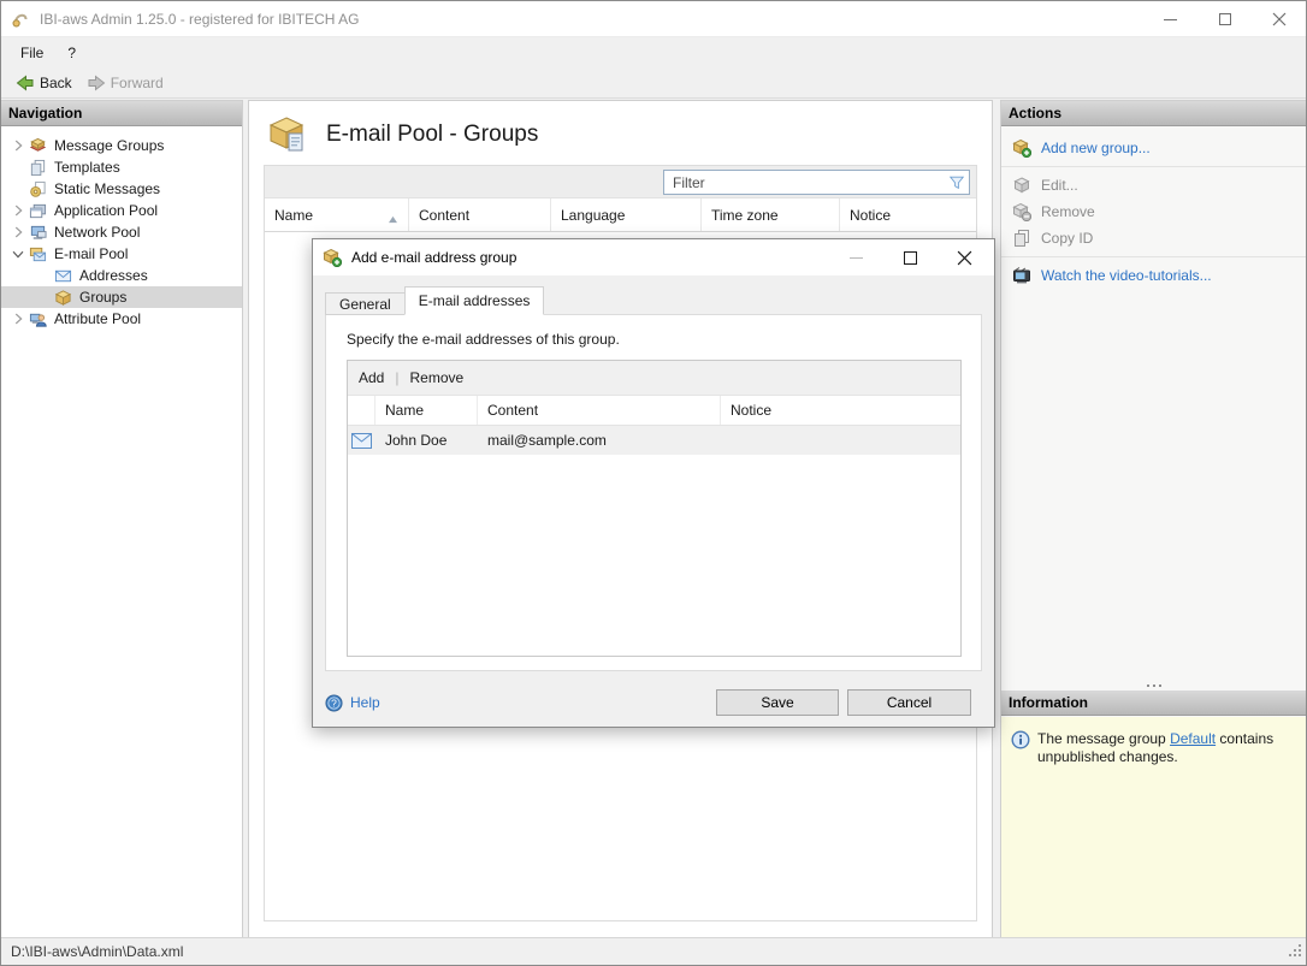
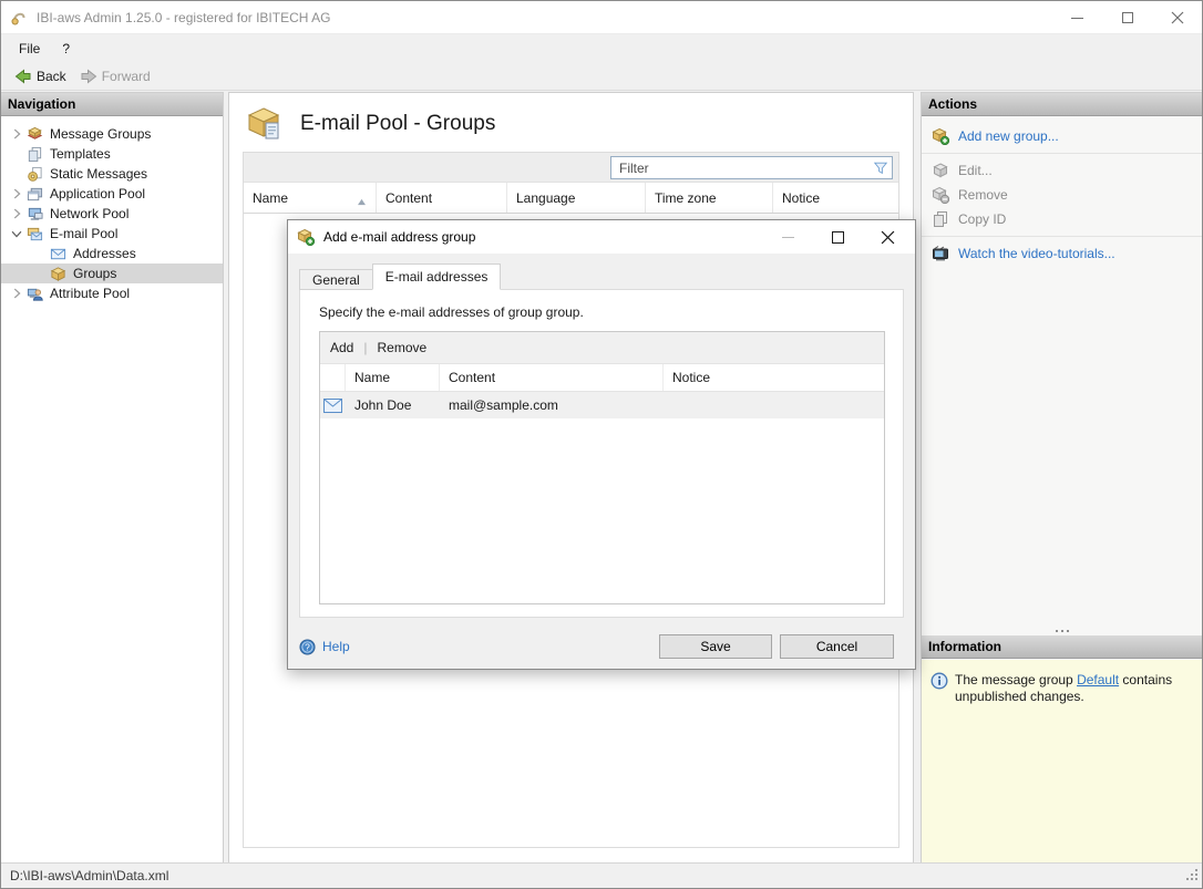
  IBI-aws Admin 1.25.0 - registered for IBITECH AG
  File
  ?
  Back
  Forward
  Navigation
  Message Groups
  Templates
  Static Messages
  Application Pool
  Network Pool
  E-mail Pool
  Addresses
  Groups
  Attribute Pool
  E-mail Pool - Groups
  Filter
  Name
  Content
  Language
  Time zone
  Notice
  Actions
  Add new group...
  Edit...
  Remove
  Copy ID
  Watch the video-tutorials...
  Information
  The message group Default contains unpublished changes.
  D:\IBI-aws\Admin\Data.xml
  Add e-mail address group
  General
  E-mail addresses
- Specify the e-mail addresses of this group.
+ Specify the e-mail addresses of group group.
  Add
  |
  Remove
  Name
  Content
  Notice
  John Doe
  mail@sample.com
  ?
  Help
  Save
  Cancel
